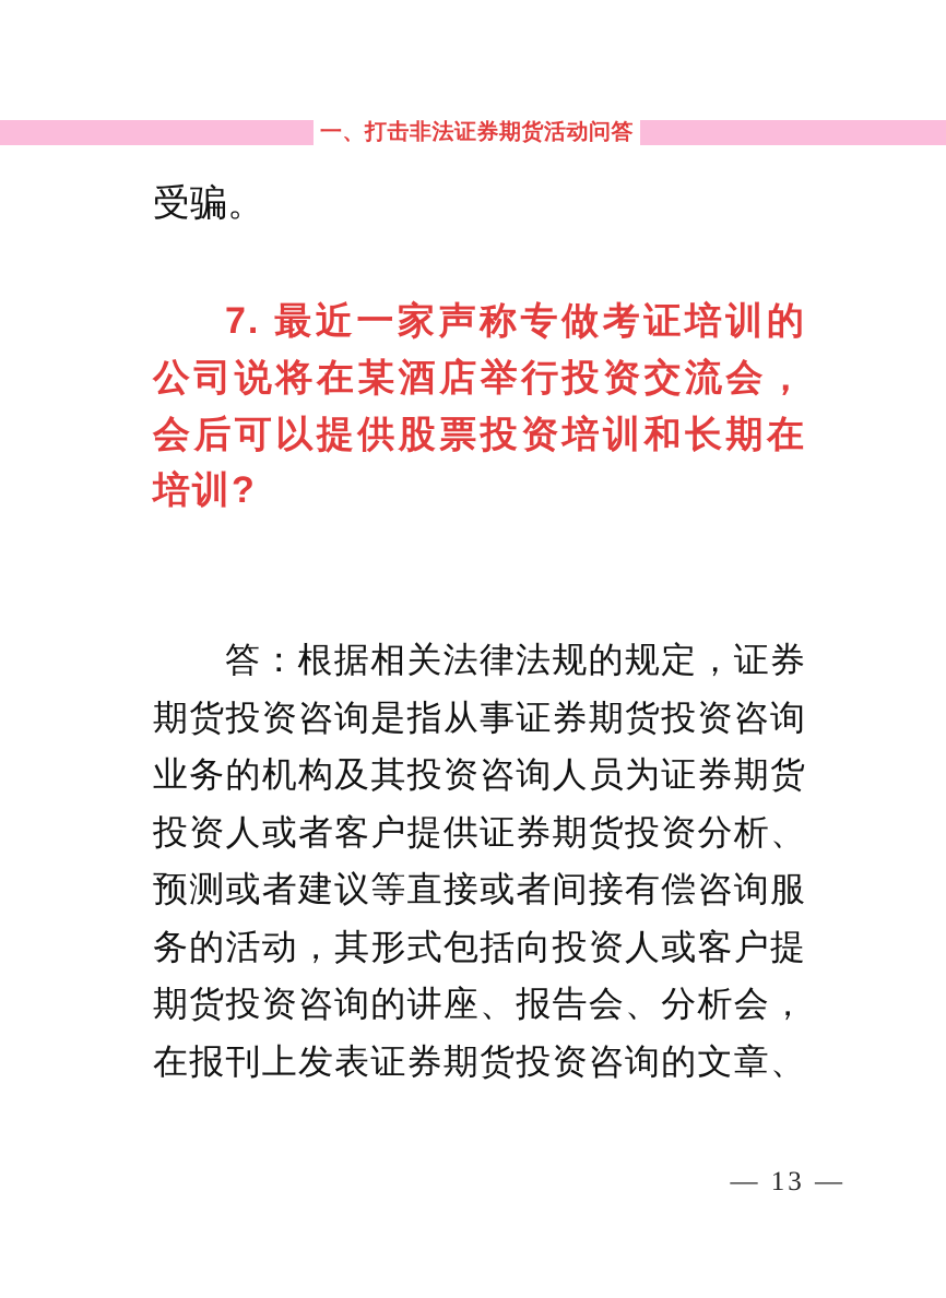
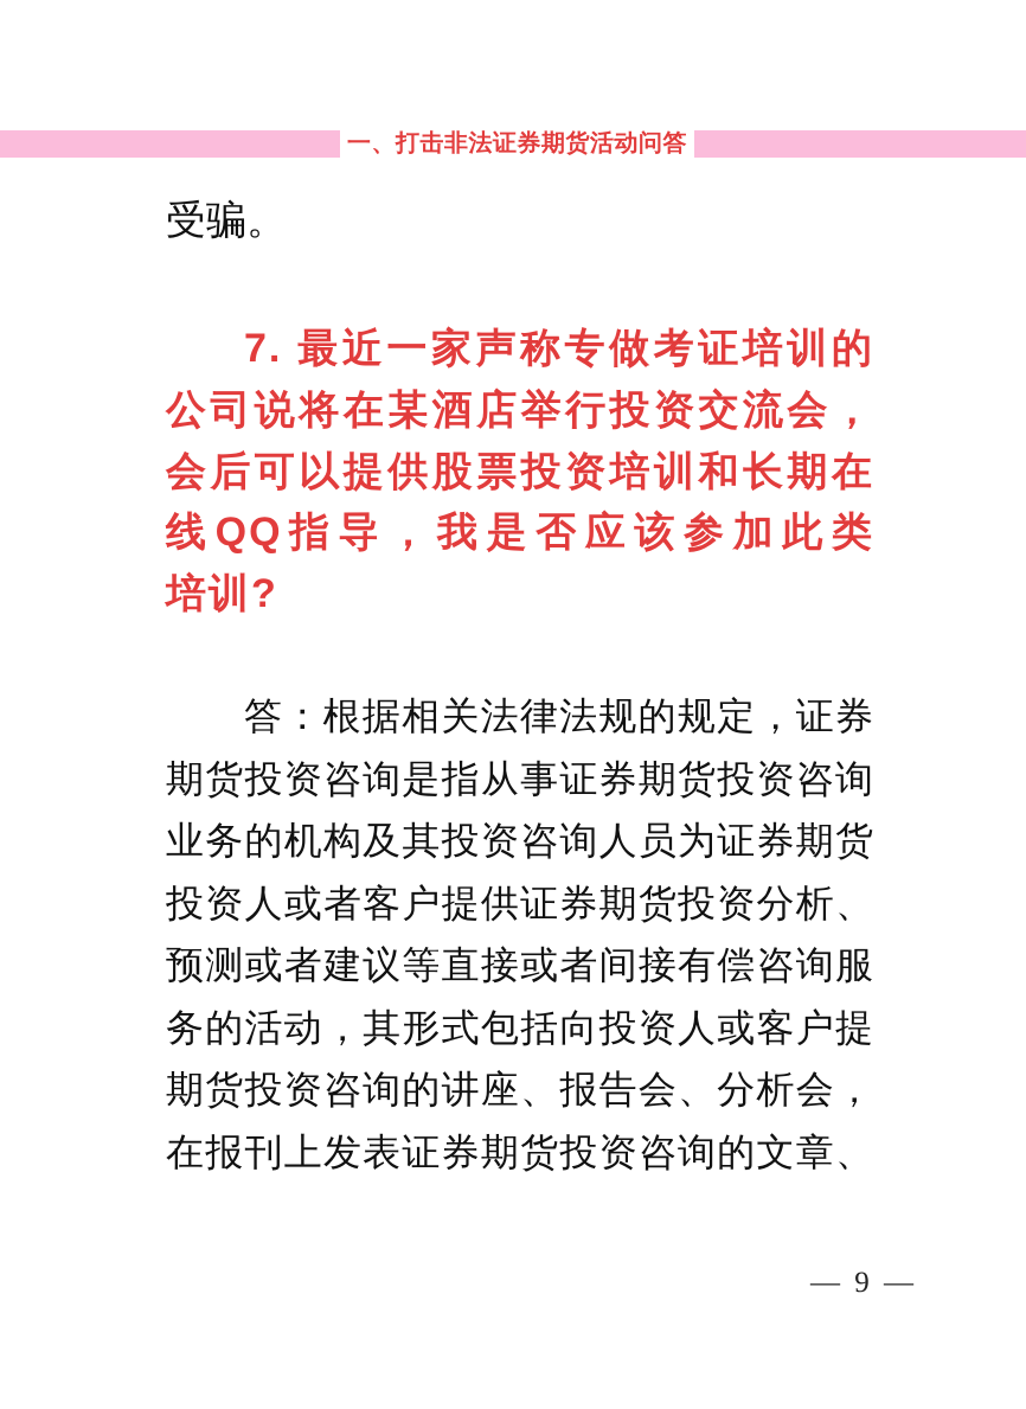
  一、打击非法证券期货活动问答
  受骗。
  7. 最近一家声称专做考证培训的
  公司说将在某酒店举行投资交流会，
  会后可以提供股票投资培训和长期在
+ 线QQ指导，我是否应该参加此类
  培训?
  答：根据相关法律法规的规定，证券
  期货投资咨询是指从事证券期货投资咨询
  业务的机构及其投资咨询人员为证券期货
  投资人或者客户提供证券期货投资分析、
  预测或者建议等直接或者间接有偿咨询服
  务的活动，其形式包括向投资人或客户提
  期货投资咨询的讲座、报告会、分析会，
  在报刊上发表证券期货投资咨询的文章、
- — 13 —
+ — 9 —
